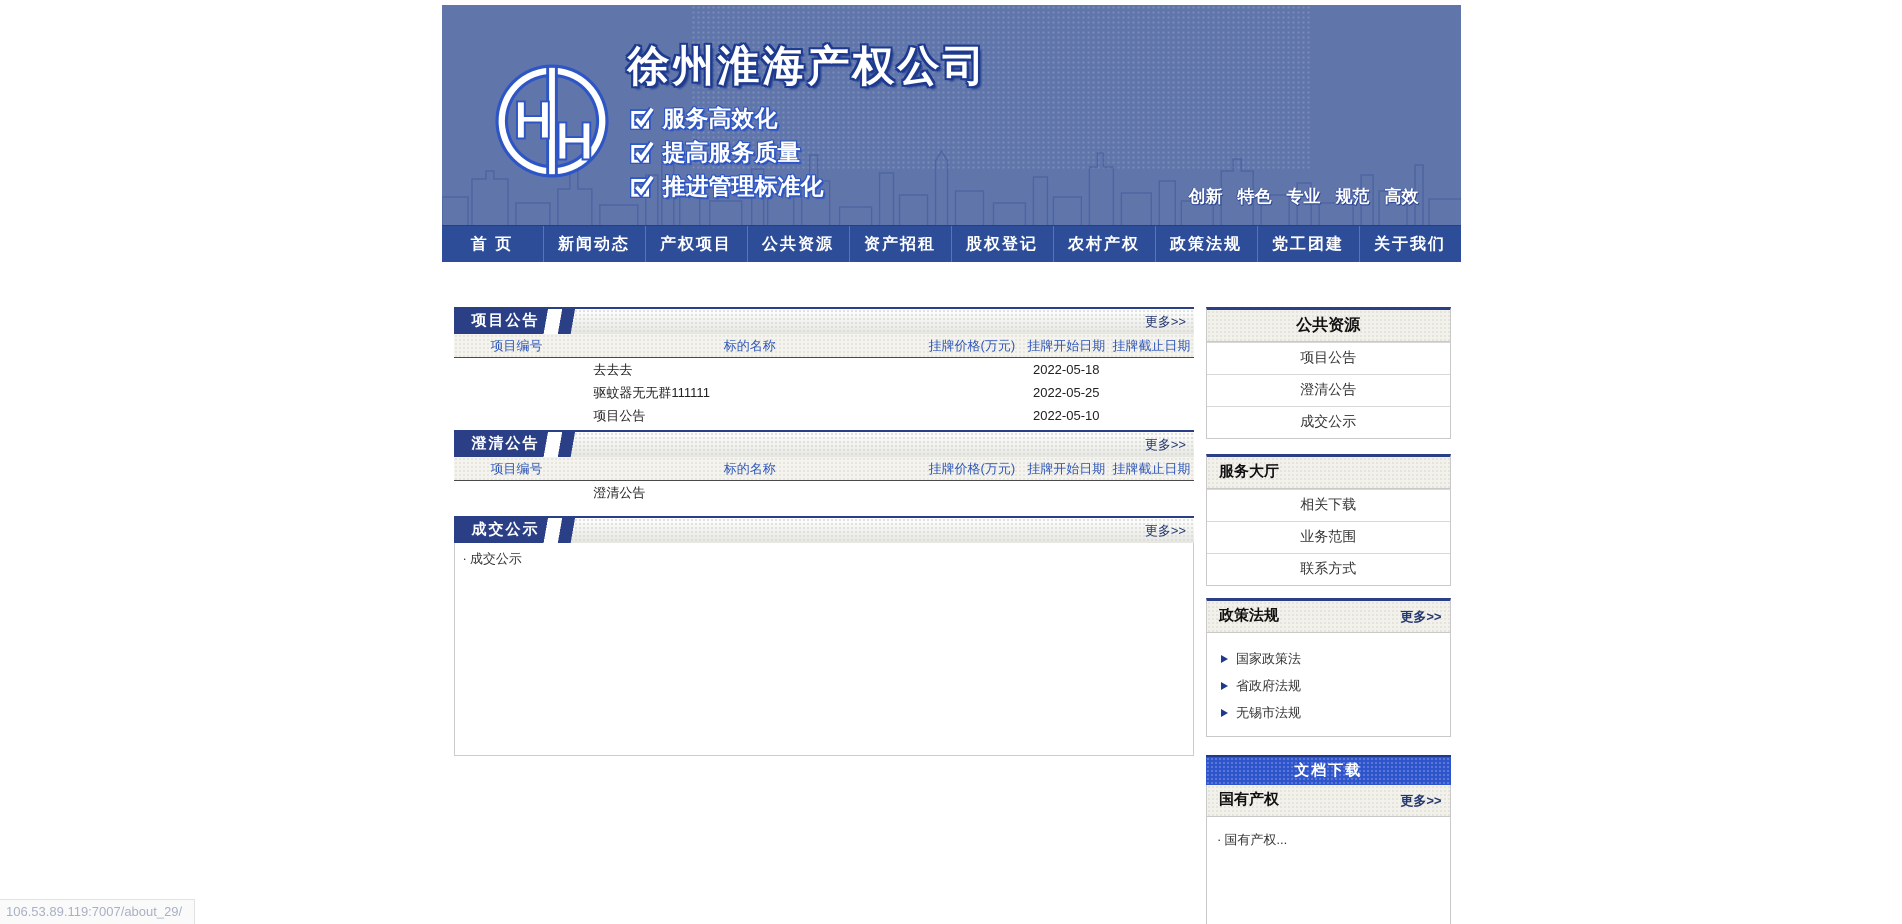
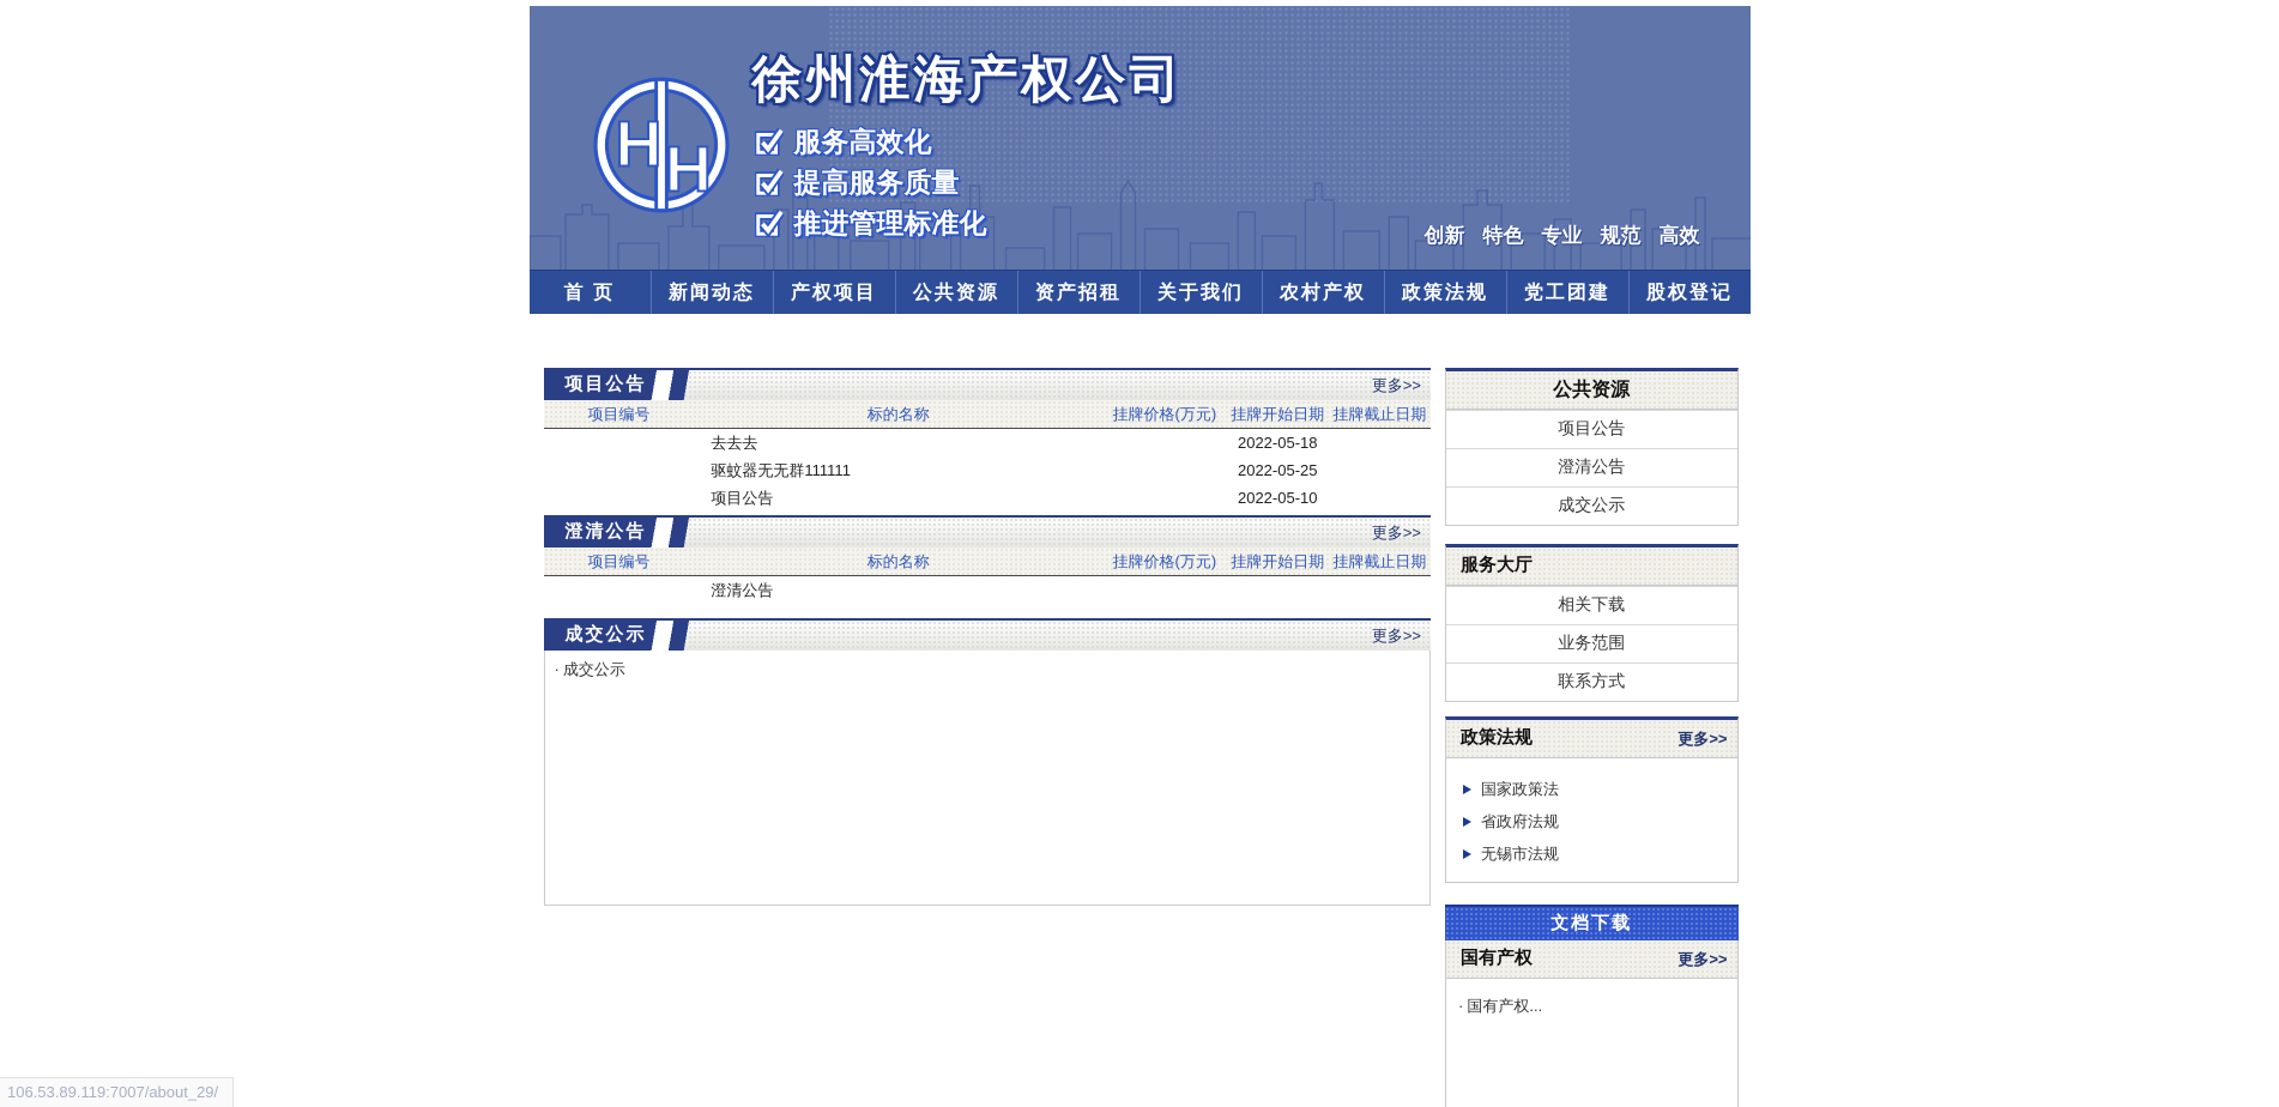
  H
  H
  徐州淮海产权公司
  服务高效化
  提高服务质量
  推进管理标准化
  创新
  特色
  专业
  规范
  高效
  首 页
  新闻动态
  产权项目
  公共资源
  资产招租
- 股权登记
+ 关于我们
  农村产权
  政策法规
  党工团建
- 关于我们
+ 股权登记
  项目公告
  更多>>
  项目编号
  标的名称
  挂牌价格(万元)
  挂牌开始日期
  挂牌截止日期
  去去去
  2022-05-18
  驱蚊器无无群111111
  2022-05-25
  项目公告
  2022-05-10
  澄清公告
  更多>>
  项目编号
  标的名称
  挂牌价格(万元)
  挂牌开始日期
  挂牌截止日期
  澄清公告
  成交公示
  更多>>
  · 成交公示
  公共资源
  项目公告
  澄清公告
  成交公示
  服务大厅
  相关下载
  业务范围
  联系方式
  政策法规
  更多>>
  国家政策法
  省政府法规
  无锡市法规
  文档下载
  国有产权
  更多>>
  · 国有产权...
  106.53.89.119:7007/about_29/
